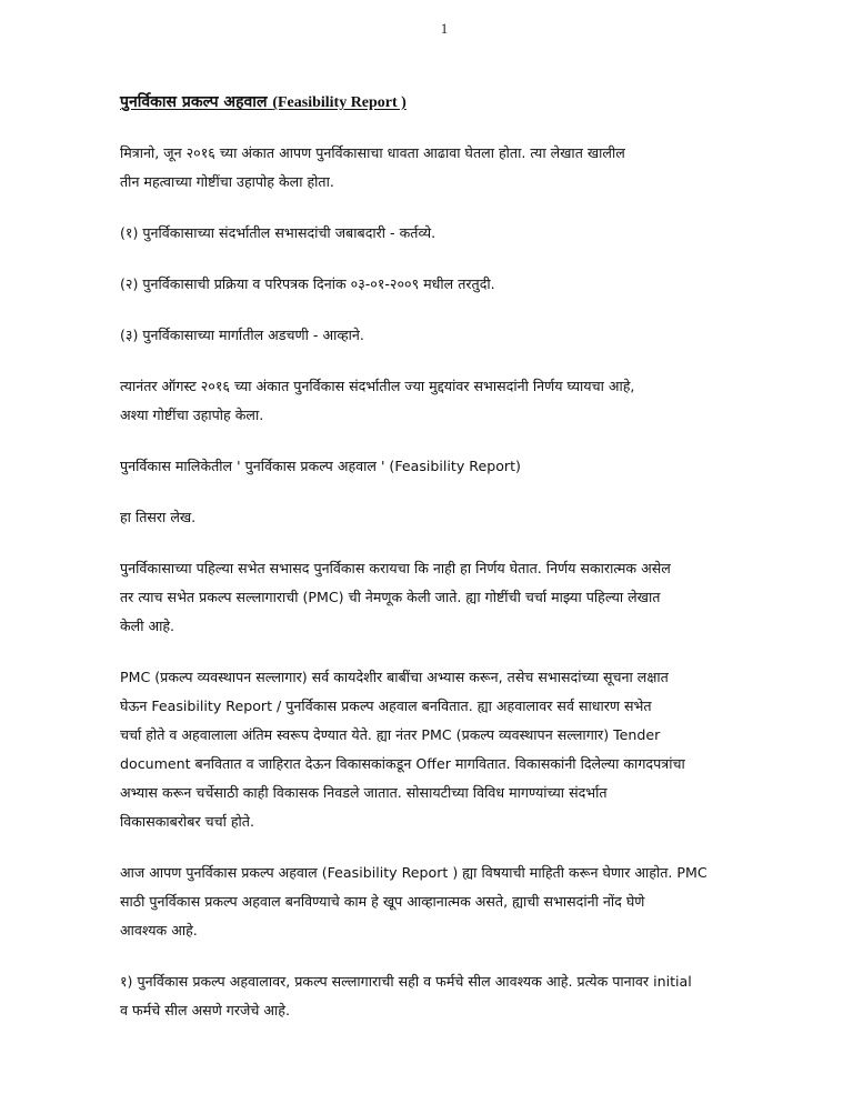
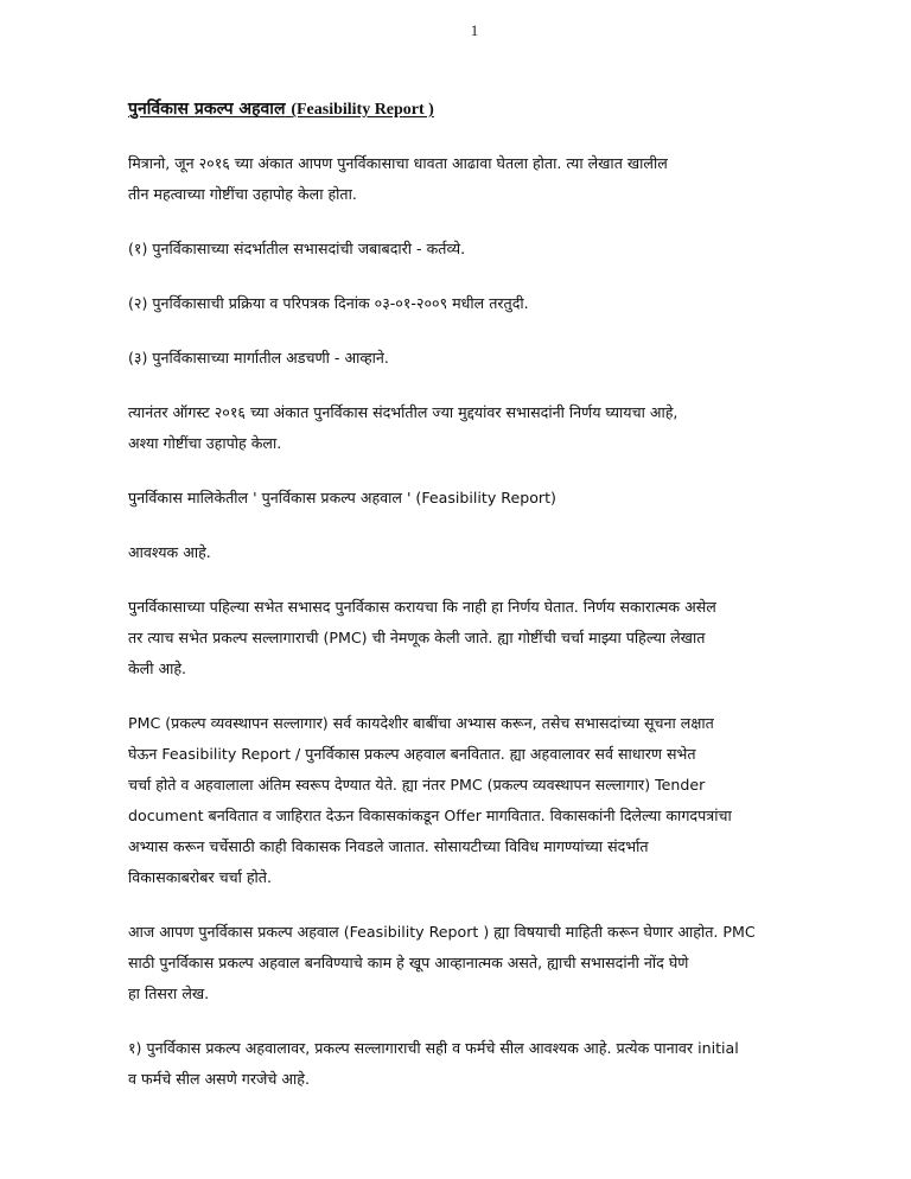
  1
  पुनर्विकास प्रकल्प अहवाल (Feasibility Report )
  मित्रानो, जून २०१६ च्या अंकात आपण पुनर्विकासाचा धावता आढावा घेतला होता. त्या लेखात खालील
  तीन महत्वाच्या गोष्टींचा उहापोह केला होता.
  (१) पुनर्विकासाच्या संदर्भातील सभासदांची जबाबदारी - कर्तव्ये.
  (२) पुनर्विकासाची प्रक्रिया व परिपत्रक दिनांक ०३-०१-२००९ मधील तरतुदी.
  (३) पुनर्विकासाच्या मार्गातील अडचणी - आव्हाने.
  त्यानंतर ऑगस्ट २०१६ च्या अंकात पुनर्विकास संदर्भातील ज्या मुद्दयांवर सभासदांनी निर्णय घ्यायचा आहे,
  अश्या गोष्टींचा उहापोह केला.
  पुनर्विकास मालिकेतील ' पुनर्विकास प्रकल्प अहवाल ' (Feasibility Report)
- हा तिसरा लेख.
+ आवश्यक आहे.
  पुनर्विकासाच्या पहिल्या सभेत सभासद पुनर्विकास करायचा कि नाही हा निर्णय घेतात. निर्णय सकारात्मक असेल
  तर त्याच सभेत प्रकल्प सल्लागाराची (PMC) ची नेमणूक केली जाते. ह्या गोष्टींची चर्चा माझ्या पहिल्या लेखात
  केली आहे.
  PMC (प्रकल्प व्यवस्थापन सल्लागार) सर्व कायदेशीर बाबींचा अभ्यास करून, तसेच सभासदांच्या सूचना लक्षात
  घेऊन Feasibility Report / पुनर्विकास प्रकल्प अहवाल बनवितात. ह्या अहवालावर सर्व साधारण सभेत
  चर्चा होते व अहवालाला अंतिम स्वरूप देण्यात येते. ह्या नंतर PMC (प्रकल्प व्यवस्थापन सल्लागार) Tender
  document बनवितात व जाहिरात देऊन विकासकांकडून Offer मागवितात. विकासकांनी दिलेल्या कागदपत्रांचा
  अभ्यास करून चर्चेसाठी काही विकासक निवडले जातात. सोसायटीच्या विविध मागण्यांच्या संदर्भात
  विकासकाबरोबर चर्चा होते.
  आज आपण पुनर्विकास प्रकल्प अहवाल (Feasibility Report ) ह्या विषयाची माहिती करून घेणार आहोत. PMC
  साठी पुनर्विकास प्रकल्प अहवाल बनविण्याचे काम हे खूप आव्हानात्मक असते, ह्याची सभासदांनी नोंद घेणे
- आवश्यक आहे.
+ हा तिसरा लेख.
  १) पुनर्विकास प्रकल्प अहवालावर, प्रकल्प सल्लागाराची सही व फर्मचे सील आवश्यक आहे. प्रत्येक पानावर initial
  व फर्मचे सील असणे गरजेचे आहे.
